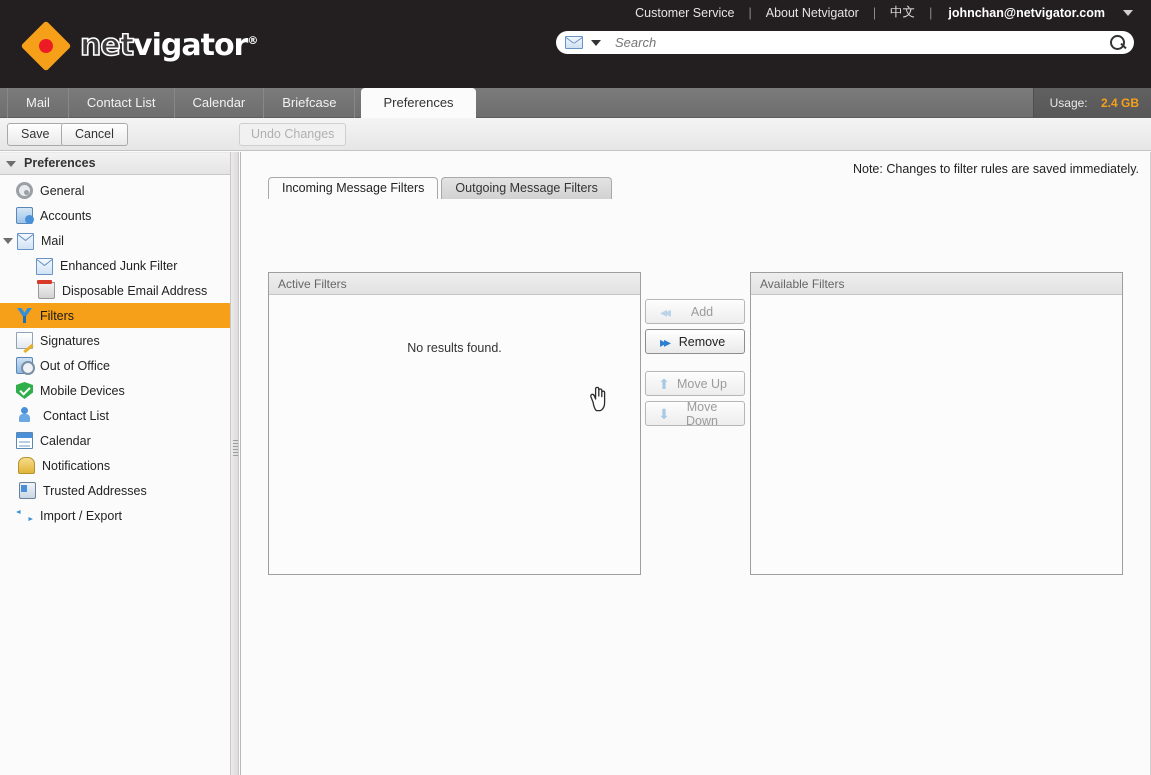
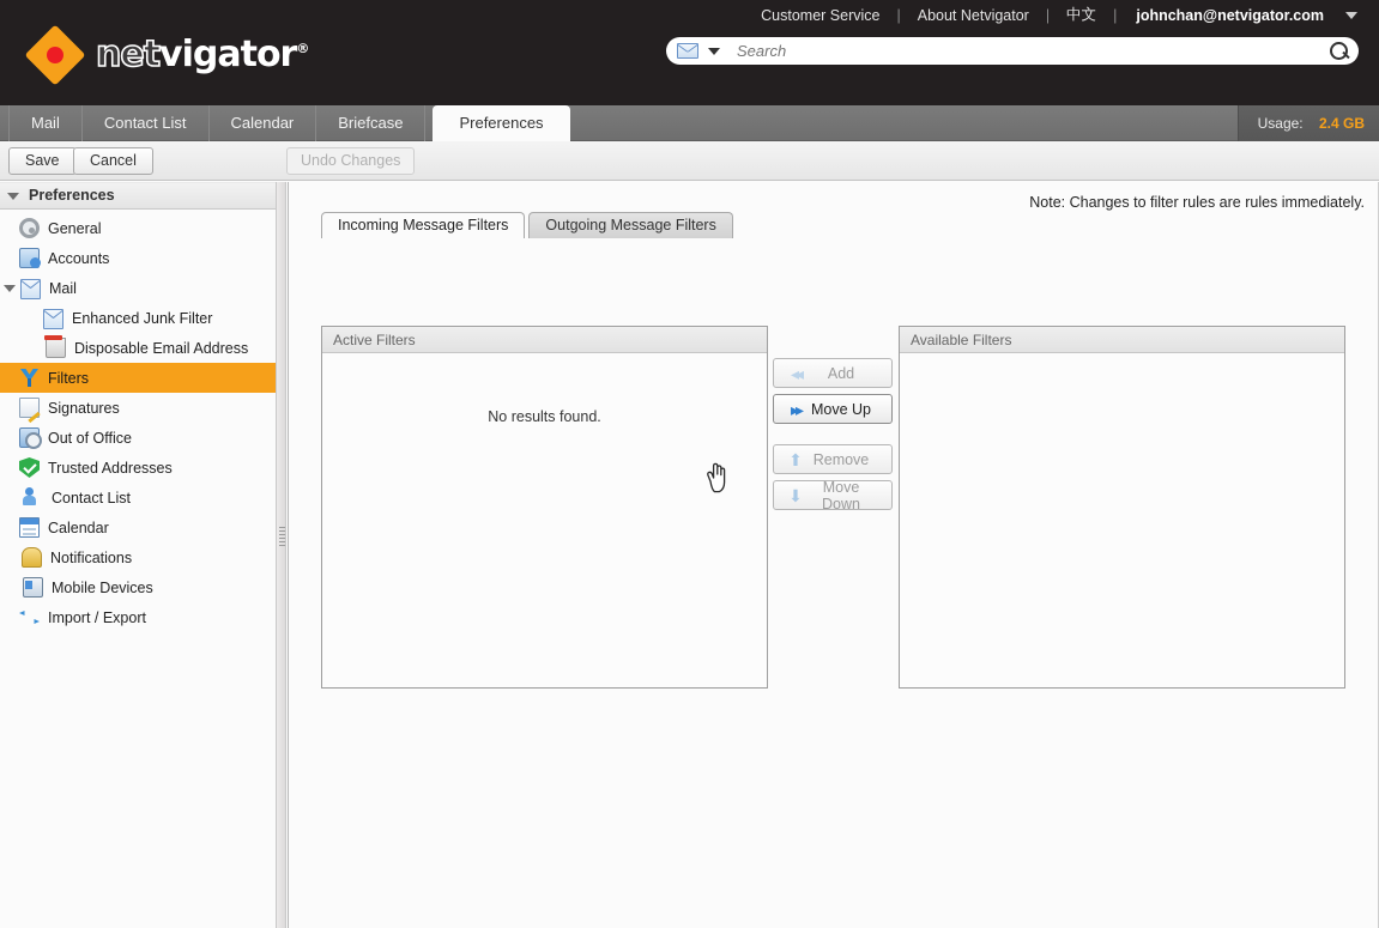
  netvigator®
  Customer Service
  |
  About Netvigator
  |
  中文
  |
  johnchan@netvigator.com
  Search
  Mail
  Contact List
  Calendar
  Briefcase
  Preferences
  Usage: 2.4 GB
  Save
  Cancel
  Undo Changes
  Preferences
  General
  Accounts
  Mail
  Enhanced Junk Filter
  Disposable Email Address
  Filters
  Signatures
  Out of Office
- Mobile Devices
+ Trusted Addresses
  Contact List
  Calendar
  Notifications
- Trusted Addresses
+ Mobile Devices
  Import / Export
- Note: Changes to filter rules are saved immediately.
+ Note: Changes to filter rules are rules immediately.
  Incoming Message Filters
  Outgoing Message Filters
  Active Filters
  No results found.
  ◂◂
  Add
  ▸▸
- Remove
+ Move Up
  ⬆
- Move Up
+ Remove
  ⬇
  Move Down
  Available Filters
